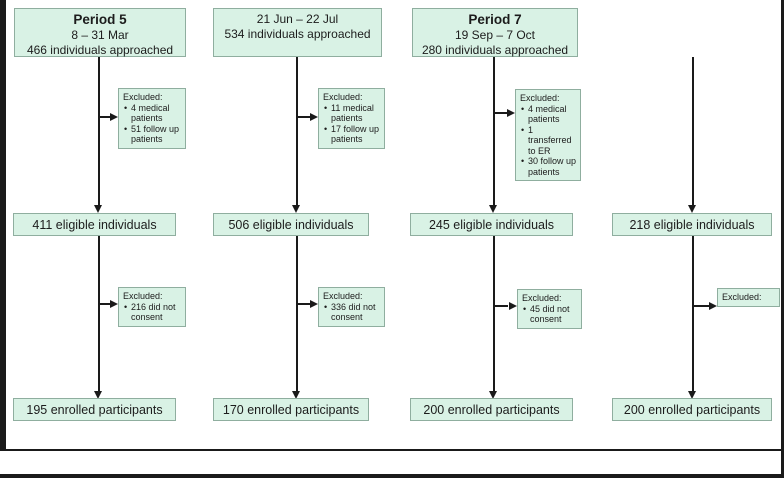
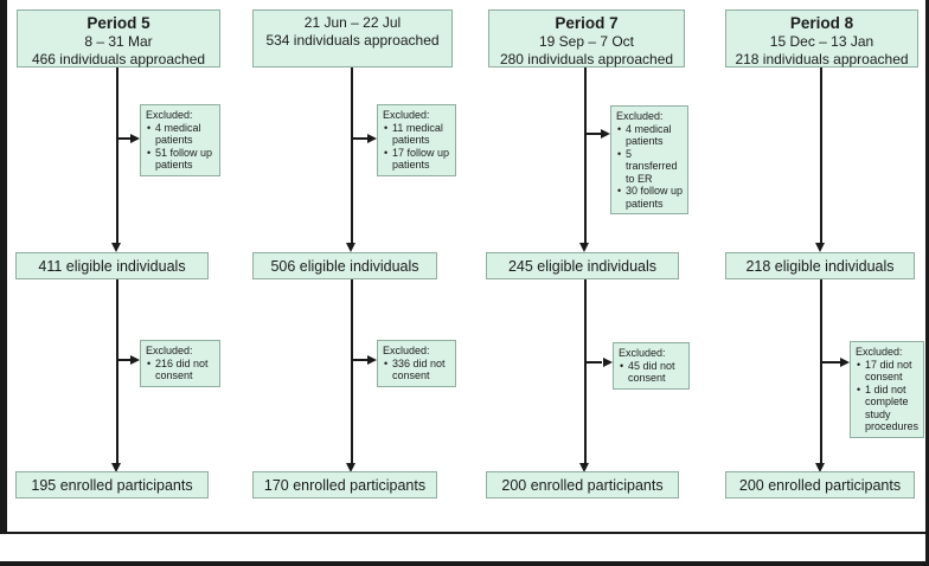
  Period 5
  8 – 31 Mar
  466 individuals approached
  Excluded:
  4 medical patients
  51 follow up patients
  411 eligible individuals
  Excluded:
  216 did not consent
  195 enrolled participants
  21 Jun – 22 Jul
  534 individuals approached
  Excluded:
  11 medical patients
  17 follow up patients
  506 eligible individuals
  Excluded:
  336 did not consent
  170 enrolled participants
  Period 7
  19 Sep – 7 Oct
  280 individuals approached
  Excluded:
  4 medical patients
- 1 transferred to ER
+ 5 transferred to ER
  30 follow up patients
  245 eligible individuals
  Excluded:
  45 did not consent
  200 enrolled participants
+ Period 8
+ 15 Dec – 13 Jan
+ 218 individuals approached
  218 eligible individuals
  Excluded:
+ 17 did not consent
+ 1 did not complete study procedures
  200 enrolled participants
